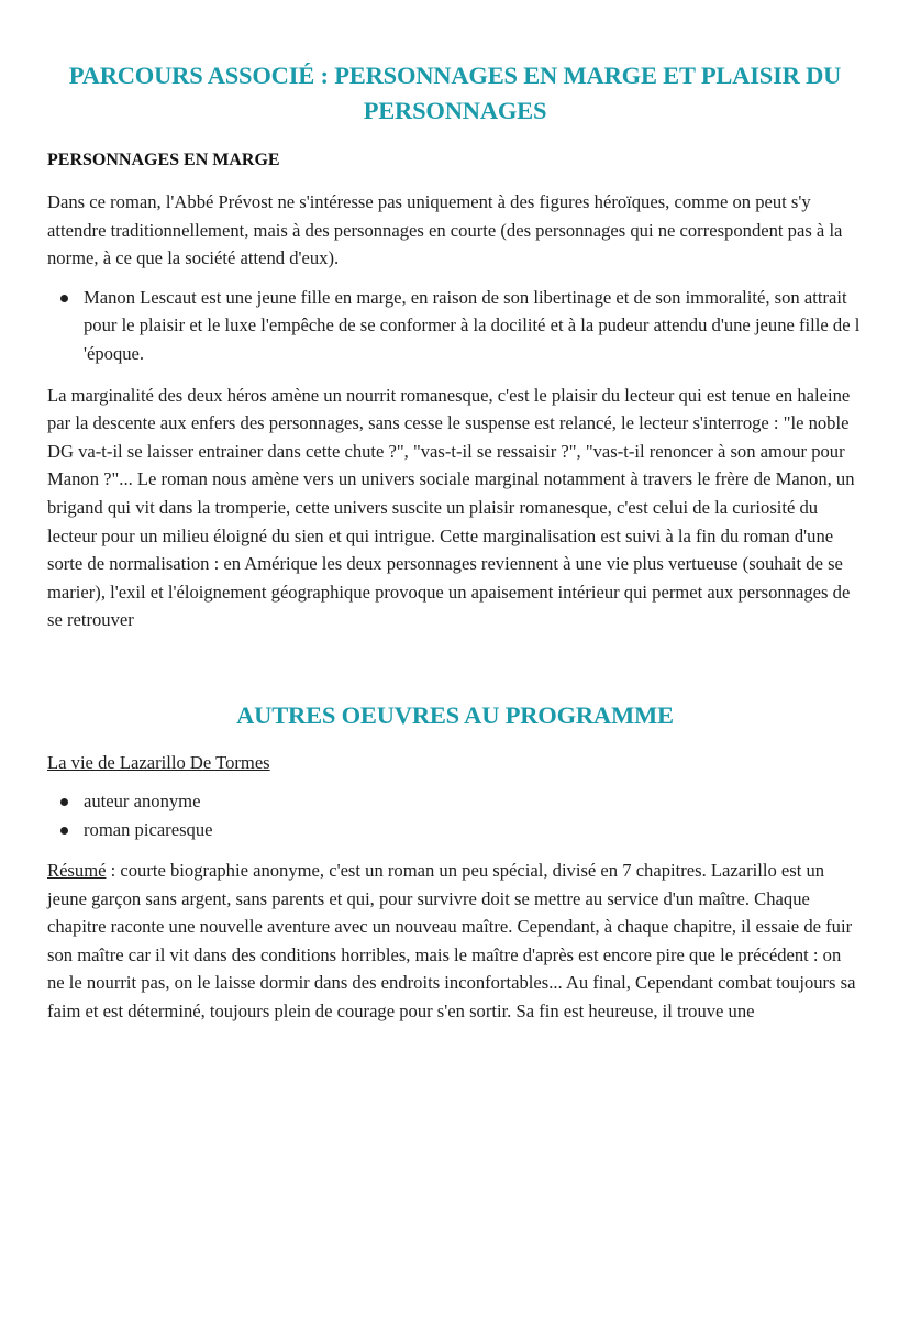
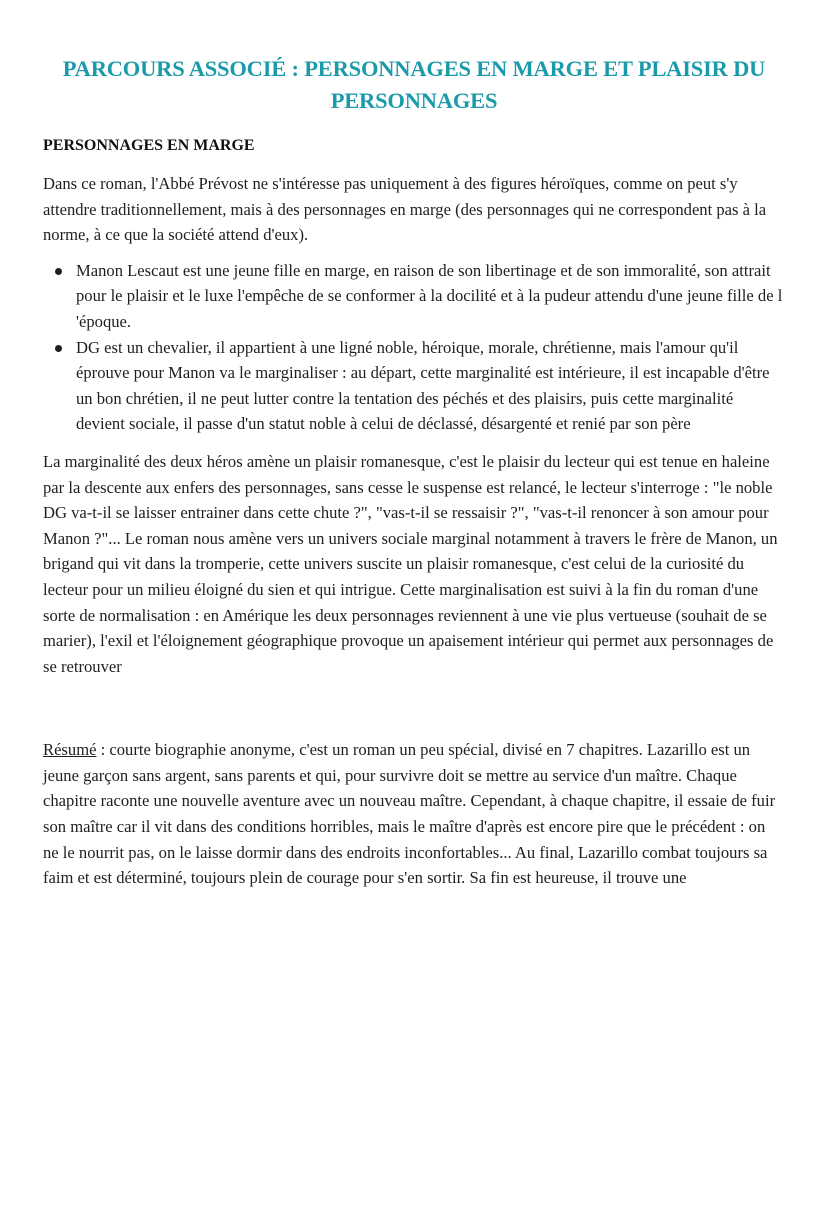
  PARCOURS ASSOCIÉ : PERSONNAGES EN MARGE ET PLAISIR DU PERSONNAGES
  PERSONNAGES EN MARGE
- Dans ce roman, l'Abbé Prévost ne s'intéresse pas uniquement à des figures héroïques, comme on peut s'y attendre traditionnellement, mais à des personnages en courte (des personnages qui ne correspondent pas à la norme, à ce que la société attend d'eux).
+ Dans ce roman, l'Abbé Prévost ne s'intéresse pas uniquement à des figures héroïques, comme on peut s'y attendre traditionnellement, mais à des personnages en marge (des personnages qui ne correspondent pas à la norme, à ce que la société attend d'eux).
  Manon Lescaut est une jeune fille en marge, en raison de son libertinage et de son immoralité, son attrait pour le plaisir et le luxe l'empêche de se conformer à la docilité et à la pudeur attendu d'une jeune fille de l 'époque.
+ DG est un chevalier, il appartient à une ligné noble, héroique, morale, chrétienne, mais l'amour qu'il éprouve pour Manon va le marginaliser : au départ, cette marginalité est intérieure, il est incapable d'être un bon chrétien, il ne peut lutter contre la tentation des péchés et des plaisirs, puis cette marginalité devient sociale, il passe d'un statut noble à celui de déclassé, désargenté et renié par son père
- La marginalité des deux héros amène un nourrit romanesque, c'est le plaisir du lecteur qui est tenue en haleine par la descente aux enfers des personnages, sans cesse le suspense est relancé, le lecteur s'interroge : "le noble DG va-t-il se laisser entrainer dans cette chute ?", "vas-t-il se ressaisir ?", "vas-t-il renoncer à son amour pour Manon ?"... Le roman nous amène vers un univers sociale marginal notamment à travers le frère de Manon, un brigand qui vit dans la tromperie, cette univers suscite un plaisir romanesque, c'est celui de la curiosité du lecteur pour un milieu éloigné du sien et qui intrigue. Cette marginalisation est suivi à la fin du roman d'une sorte de normalisation : en Amérique les deux personnages reviennent à une vie plus vertueuse (souhait de se marier), l'exil et l'éloignement géographique provoque un apaisement intérieur qui permet aux personnages de se retrouver
+ La marginalité des deux héros amène un plaisir romanesque, c'est le plaisir du lecteur qui est tenue en haleine par la descente aux enfers des personnages, sans cesse le suspense est relancé, le lecteur s'interroge : "le noble DG va-t-il se laisser entrainer dans cette chute ?", "vas-t-il se ressaisir ?", "vas-t-il renoncer à son amour pour Manon ?"... Le roman nous amène vers un univers sociale marginal notamment à travers le frère de Manon, un brigand qui vit dans la tromperie, cette univers suscite un plaisir romanesque, c'est celui de la curiosité du lecteur pour un milieu éloigné du sien et qui intrigue. Cette marginalisation est suivi à la fin du roman d'une sorte de normalisation : en Amérique les deux personnages reviennent à une vie plus vertueuse (souhait de se marier), l'exil et l'éloignement géographique provoque un apaisement intérieur qui permet aux personnages de se retrouver
- AUTRES OEUVRES AU PROGRAMME
- La vie de Lazarillo De Tormes
- auteur anonyme
- roman picaresque
- Résumé : courte biographie anonyme, c'est un roman un peu spécial, divisé en 7 chapitres. Lazarillo est un jeune garçon sans argent, sans parents et qui, pour survivre doit se mettre au service d'un maître. Chaque chapitre raconte une nouvelle aventure avec un nouveau maître. Cependant, à chaque chapitre, il essaie de fuir son maître car il vit dans des conditions horribles, mais le maître d'après est encore pire que le précédent : on ne le nourrit pas, on le laisse dormir dans des endroits inconfortables... Au final, Cependant combat toujours sa faim et est déterminé, toujours plein de courage pour s'en sortir. Sa fin est heureuse, il trouve une
+ Résumé : courte biographie anonyme, c'est un roman un peu spécial, divisé en 7 chapitres. Lazarillo est un jeune garçon sans argent, sans parents et qui, pour survivre doit se mettre au service d'un maître. Chaque chapitre raconte une nouvelle aventure avec un nouveau maître. Cependant, à chaque chapitre, il essaie de fuir son maître car il vit dans des conditions horribles, mais le maître d'après est encore pire que le précédent : on ne le nourrit pas, on le laisse dormir dans des endroits inconfortables... Au final, Lazarillo combat toujours sa faim et est déterminé, toujours plein de courage pour s'en sortir. Sa fin est heureuse, il trouve une
